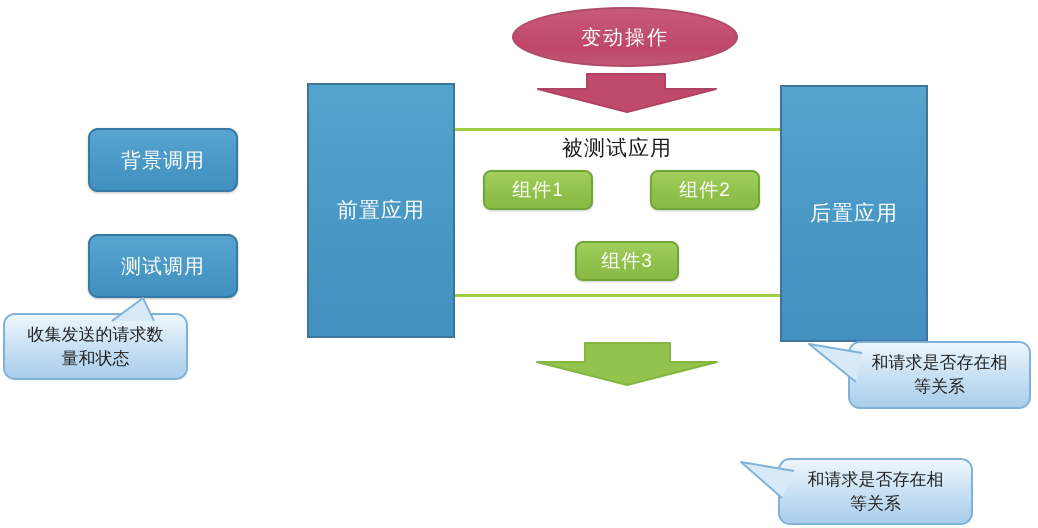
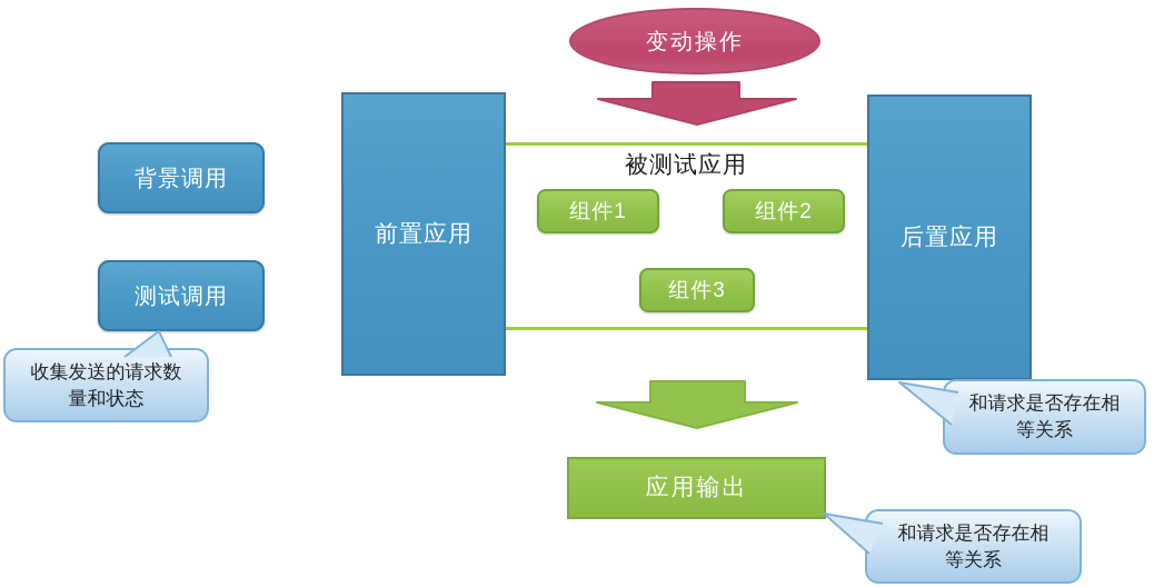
  变动操作
  前置应用
  后置应用
  被测试应用
  组件1
  组件2
  组件3
  背景调用
  测试调用
+ 应用输出
  收集发送的请求数量和状态
  和请求是否存在相等关系
  和请求是否存在相等关系
